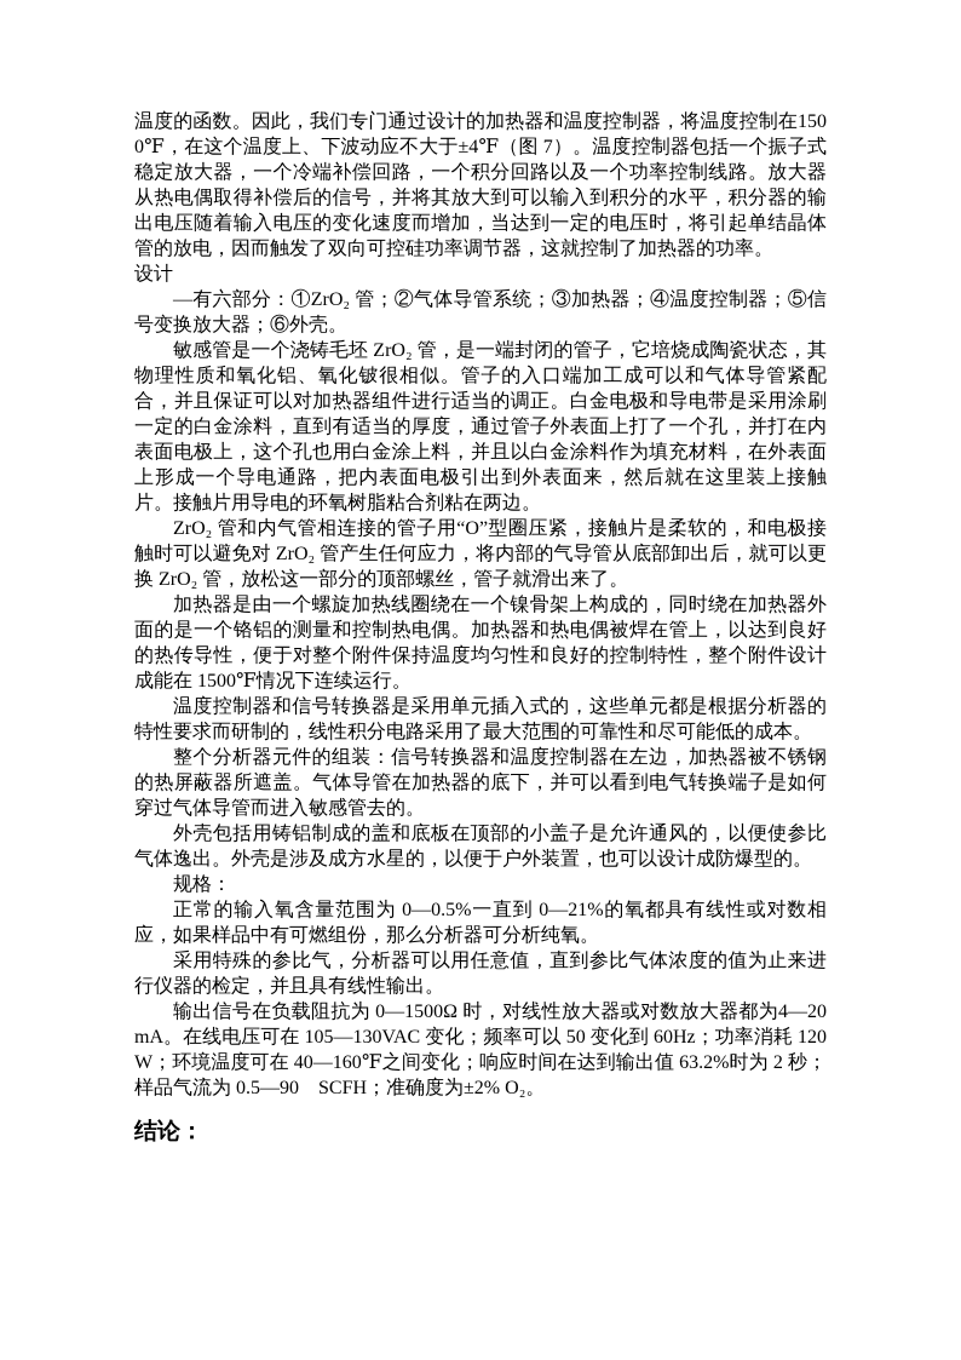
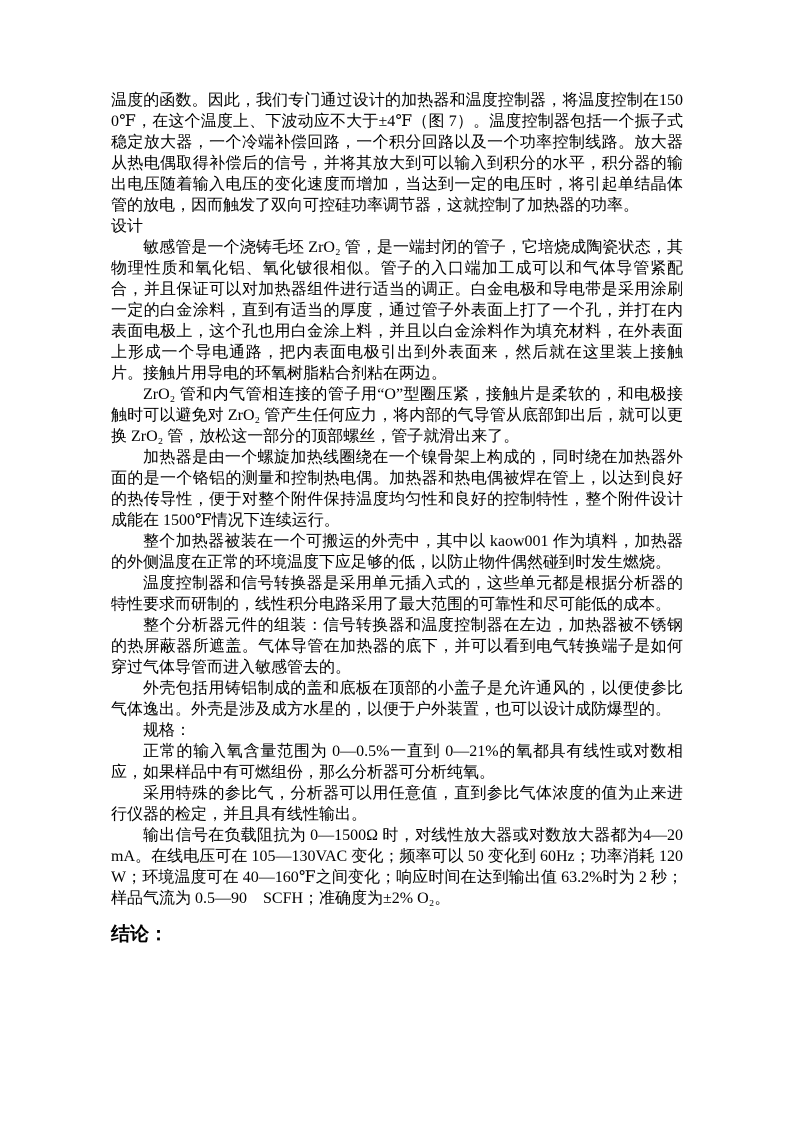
  温度的函数。因此，我们专门通过设计的加热器和温度控制器，将温度控制在1500℉，在这个温度上、下波动应不大于±4℉（图 7）。温度控制器包括一个振子式稳定放大器，一个冷端补偿回路，一个积分回路以及一个功率控制线路。放大器从热电偶取得补偿后的信号，并将其放大到可以输入到积分的水平，积分器的输出电压随着输入电压的变化速度而增加，当达到一定的电压时，将引起单结晶体管的放电，因而触发了双向可控硅功率调节器，这就控制了加热器的功率。
  设计
- —有六部分：①ZrO₂ 管；②气体导管系统；③加热器；④温度控制器；⑤信号变换放大器；⑥外壳。
  敏感管是一个浇铸毛坯 ZrO₂ 管，是一端封闭的管子，它培烧成陶瓷状态，其物理性质和氧化铝、氧化铍很相似。管子的入口端加工成可以和气体导管紧配合，并且保证可以对加热器组件进行适当的调正。白金电极和导电带是采用涂刷一定的白金涂料，直到有适当的厚度，通过管子外表面上打了一个孔，并打在内表面电极上，这个孔也用白金涂上料，并且以白金涂料作为填充材料，在外表面上形成一个导电通路，把内表面电极引出到外表面来，然后就在这里装上接触片。接触片用导电的环氧树脂粘合剂粘在两边。
  ZrO₂ 管和内气管相连接的管子用“O”型圈压紧，接触片是柔软的，和电极接触时可以避免对 ZrO₂ 管产生任何应力，将内部的气导管从底部卸出后，就可以更换 ZrO₂ 管，放松这一部分的顶部螺丝，管子就滑出来了。
  加热器是由一个螺旋加热线圈绕在一个镍骨架上构成的，同时绕在加热器外面的是一个铬铝的测量和控制热电偶。加热器和热电偶被焊在管上，以达到良好的热传导性，便于对整个附件保持温度均匀性和良好的控制特性，整个附件设计成能在 1500℉情况下连续运行。
+ 整个加热器被装在一个可搬运的外壳中，其中以 kaow001 作为填料，加热器的外侧温度在正常的环境温度下应足够的低，以防止物件偶然碰到时发生燃烧。
  温度控制器和信号转换器是采用单元插入式的，这些单元都是根据分析器的特性要求而研制的，线性积分电路采用了最大范围的可靠性和尽可能低的成本。
  整个分析器元件的组装：信号转换器和温度控制器在左边，加热器被不锈钢的热屏蔽器所遮盖。气体导管在加热器的底下，并可以看到电气转换端子是如何穿过气体导管而进入敏感管去的。
  外壳包括用铸铝制成的盖和底板在顶部的小盖子是允许通风的，以便使参比气体逸出。外壳是涉及成方水星的，以便于户外装置，也可以设计成防爆型的。
  规格：
  正常的输入氧含量范围为 0—0.5%一直到 0—21%的氧都具有线性或对数相应，如果样品中有可燃组份，那么分析器可分析纯氧。
  采用特殊的参比气，分析器可以用任意值，直到参比气体浓度的值为止来进行仪器的检定，并且具有线性输出。
  输出信号在负载阻抗为 0—1500Ω 时，对线性放大器或对数放大器都为4—20mA。在线电压可在 105—130VAC 变化；频率可以 50 变化到 60Hz；功率消耗 120W；环境温度可在 40—160℉之间变化；响应时间在达到输出值 63.2%时为 2 秒；样品气流为 0.5—90 SCFH；准确度为±2% O₂。
  结论：
